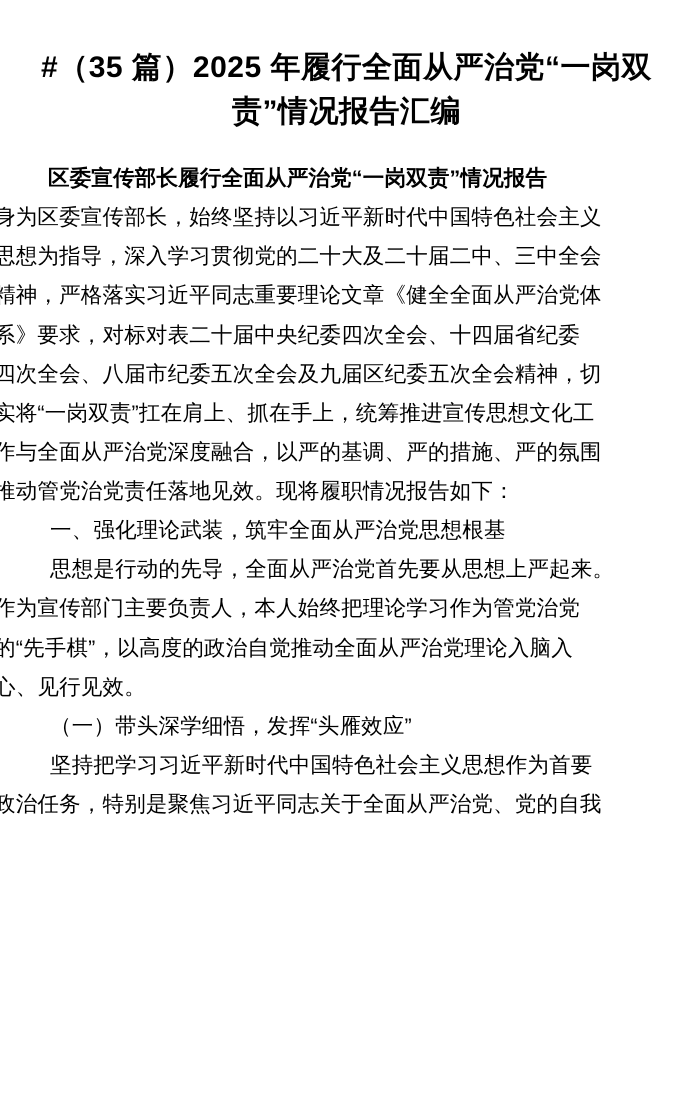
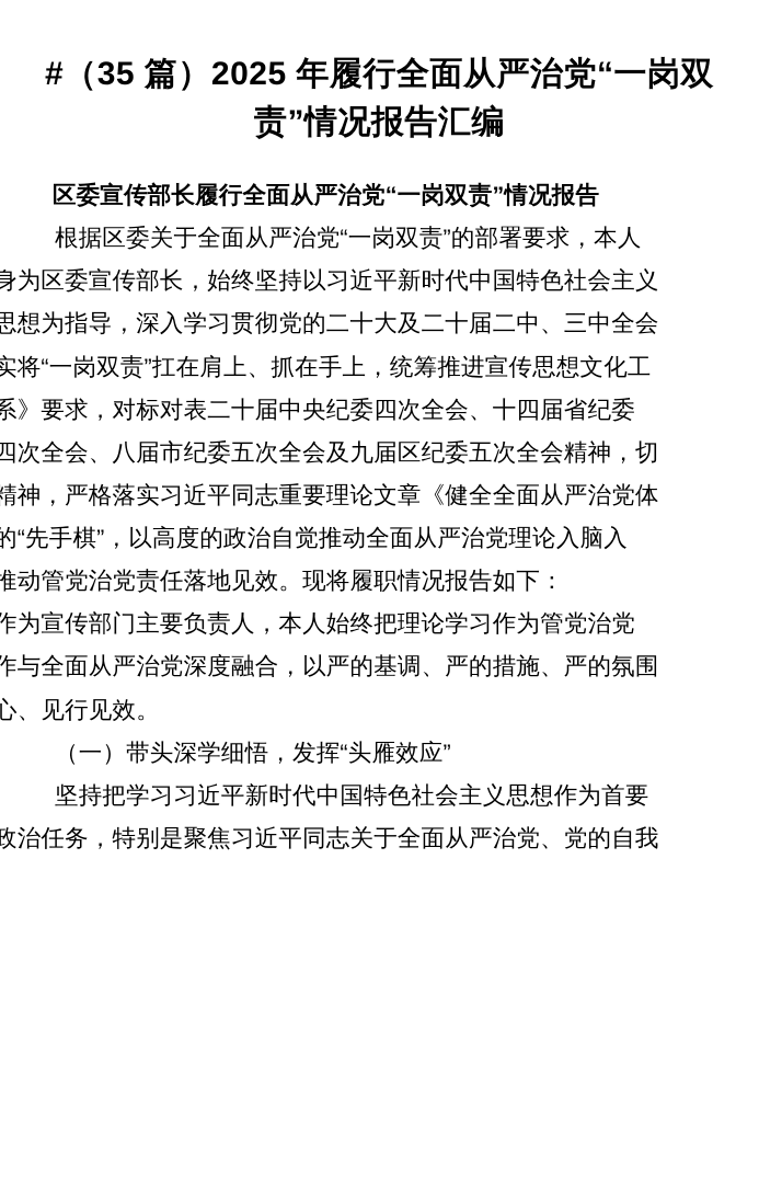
  #（35 篇）2025 年履行全面从严治党“一岗双
  责”情况报告汇编
  区委宣传部长履行全面从严治党“一岗双责”情况报告
+ 根据区委关于全面从严治党“一岗双责”的部署要求，本人
  身为区委宣传部长，始终坚持以习近平新时代中国特色社会主义
  思想为指导，深入学习贯彻党的二十大及二十届二中、三中全会
- 精神，严格落实习近平同志重要理论文章《健全全面从严治党体
+ 实将“一岗双责”扛在肩上、抓在手上，统筹推进宣传思想文化工
  系》要求，对标对表二十届中央纪委四次全会、十四届省纪委
  四次全会、八届市纪委五次全会及九届区纪委五次全会精神，切
- 实将“一岗双责”扛在肩上、抓在手上，统筹推进宣传思想文化工
+ 精神，严格落实习近平同志重要理论文章《健全全面从严治党体
- 作与全面从严治党深度融合，以严的基调、严的措施、严的氛围
+ 的“先手棋”，以高度的政治自觉推动全面从严治党理论入脑入
  推动管党治党责任落地见效。现将履职情况报告如下：
- 一、强化理论武装，筑牢全面从严治党思想根基
- 思想是行动的先导，全面从严治党首先要从思想上严起来。
  作为宣传部门主要负责人，本人始终把理论学习作为管党治党
- 的“先手棋”，以高度的政治自觉推动全面从严治党理论入脑入
+ 作与全面从严治党深度融合，以严的基调、严的措施、严的氛围
  心、见行见效。
  （一）带头深学细悟，发挥“头雁效应”
  坚持把学习习近平新时代中国特色社会主义思想作为首要
  政治任务，特别是聚焦习近平同志关于全面从严治党、党的自我
